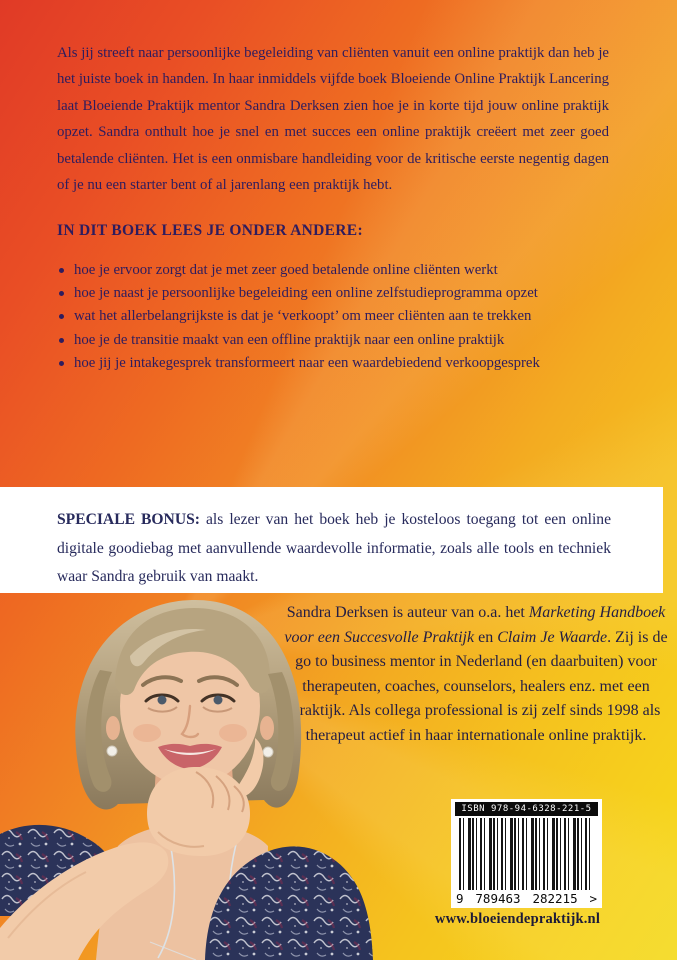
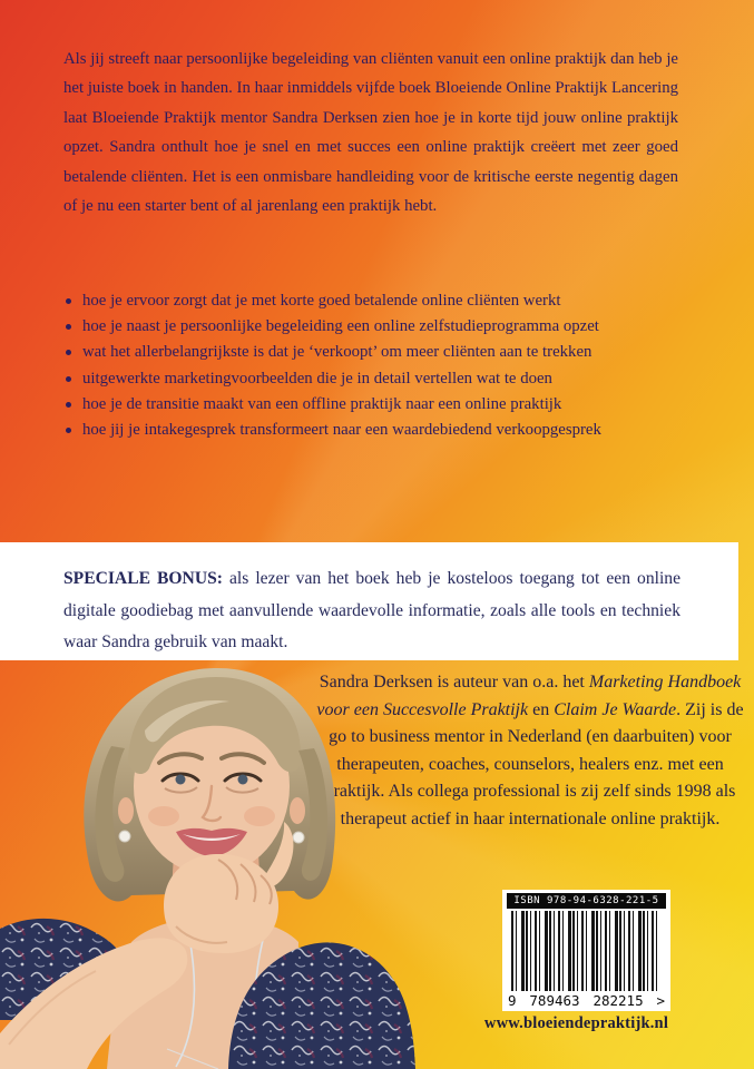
  Als jij streeft naar persoonlijke begeleiding van cliënten vanuit een online praktijk dan heb je het juiste boek in handen. In haar inmiddels vijfde boek Bloeiende Online Praktijk Lancering laat Bloeiende Praktijk mentor Sandra Derksen zien hoe je in korte tijd jouw online praktijk opzet. Sandra onthult hoe je snel en met succes een online praktijk creëert met zeer goed betalende cliënten. Het is een onmisbare handleiding voor de kritische eerste negentig dagen of je nu een starter bent of al jarenlang een praktijk hebt.
- IN DIT BOEK LEES JE ONDER ANDERE:
- hoe je ervoor zorgt dat je met zeer goed betalende online cliënten werkt
+ hoe je ervoor zorgt dat je met korte goed betalende online cliënten werkt
  hoe je naast je persoonlijke begeleiding een online zelfstudieprogramma opzet
  wat het allerbelangrijkste is dat je ‘verkoopt’ om meer cliënten aan te trekken
+ uitgewerkte marketingvoorbeelden die je in detail vertellen wat te doen
  hoe je de transitie maakt van een offline praktijk naar een online praktijk
  hoe jij je intakegesprek transformeert naar een waardebiedend verkoopgesprek
  SPECIALE BONUS: als lezer van het boek heb je kosteloos toegang tot een online digitale goodiebag met aanvullende waardevolle informatie, zoals alle tools en techniek waar Sandra gebruik van maakt.
  Sandra Derksen is auteur van o.a. het Marketing Handboek voor een Succesvolle Praktijk en Claim Je Waarde. Zij is de go to business mentor in Nederland (en daarbuiten) voor therapeuten, coaches, counselors, healers enz. met een raktijk. Als collega professional is zij zelf sinds 1998 als therapeut actief in haar internationale online praktijk.
  ISBN 978-94-6328-221-5
  9
  789463
  282215
  >
  www.bloeiendepraktijk.nl
